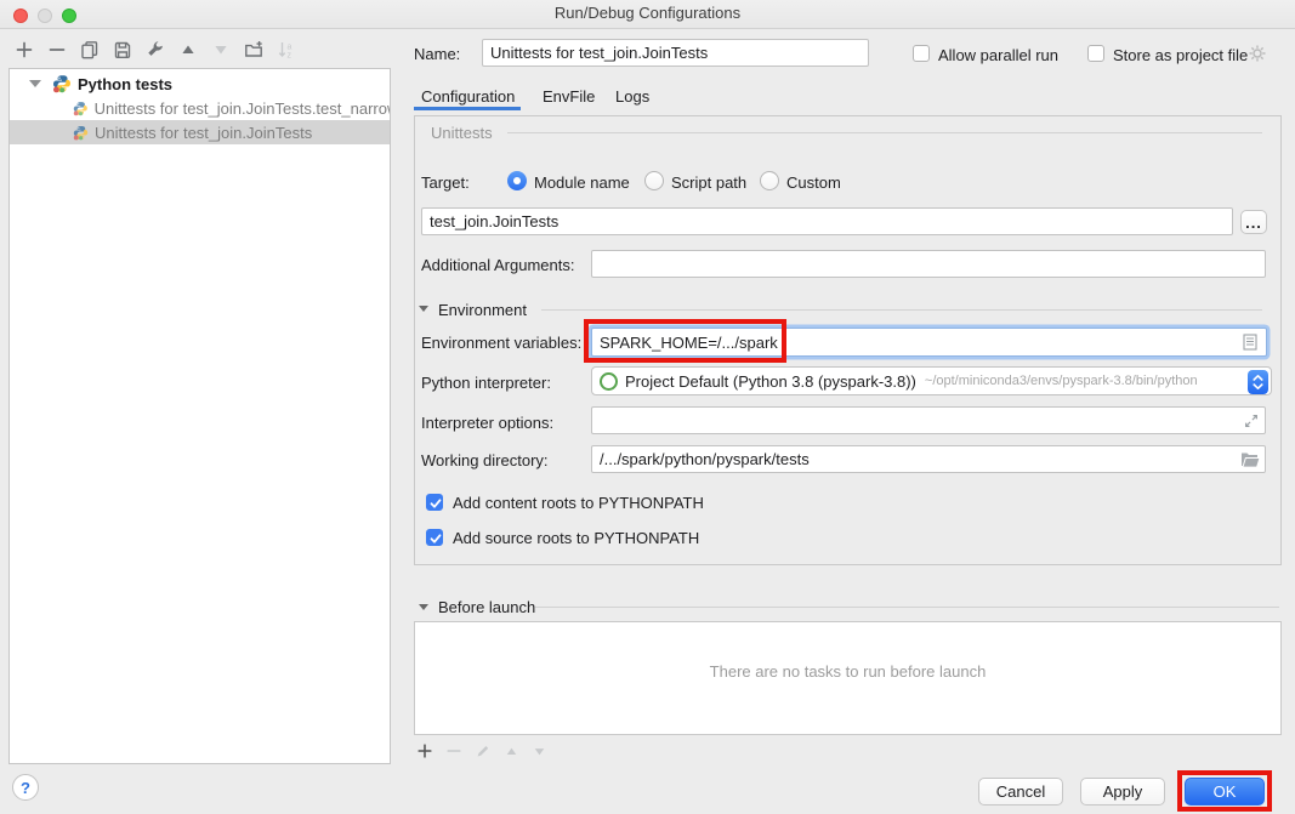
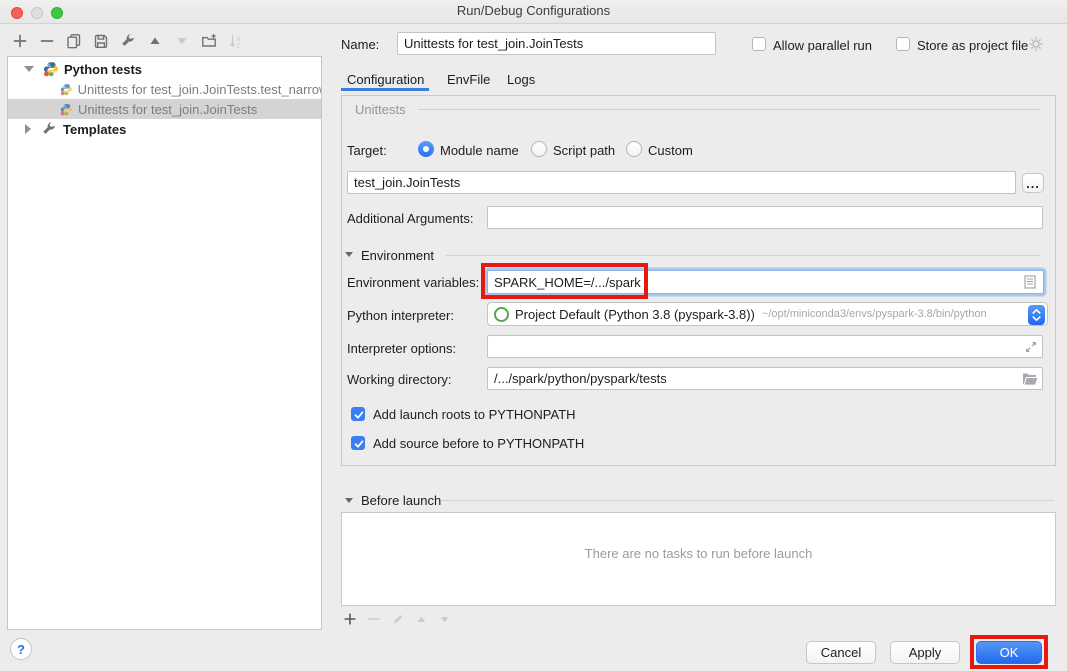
  Run/Debug Configurations
  Python tests
  Unittests for test_join.JoinTests.test_narro
  Unittests for test_join.JoinTests
+ Templates
  Name:
  Unittests for test_join.JoinTests
  Allow parallel run
  Store as project file
  Configuration
  EnvFile
  Logs
  Unittests
  Target:
  Module name
  Script path
  Custom
  test_join.JoinTests
  ...
  Additional Arguments:
  Environment
  Environment variables:
  SPARK_HOME=/.../spark
  Python interpreter:
  Project Default (Python 3.8 (pyspark-3.8))
  ~/opt/miniconda3/envs/pyspark-3.8/bin/python
  Interpreter options:
  Working directory:
  /.../spark/python/pyspark/tests
- Add content roots to PYTHONPATH
+ Add launch roots to PYTHONPATH
- Add source roots to PYTHONPATH
+ Add source before to PYTHONPATH
  Before launch
  There are no tasks to run before launch
  ?
  Cancel
  Apply
  OK
